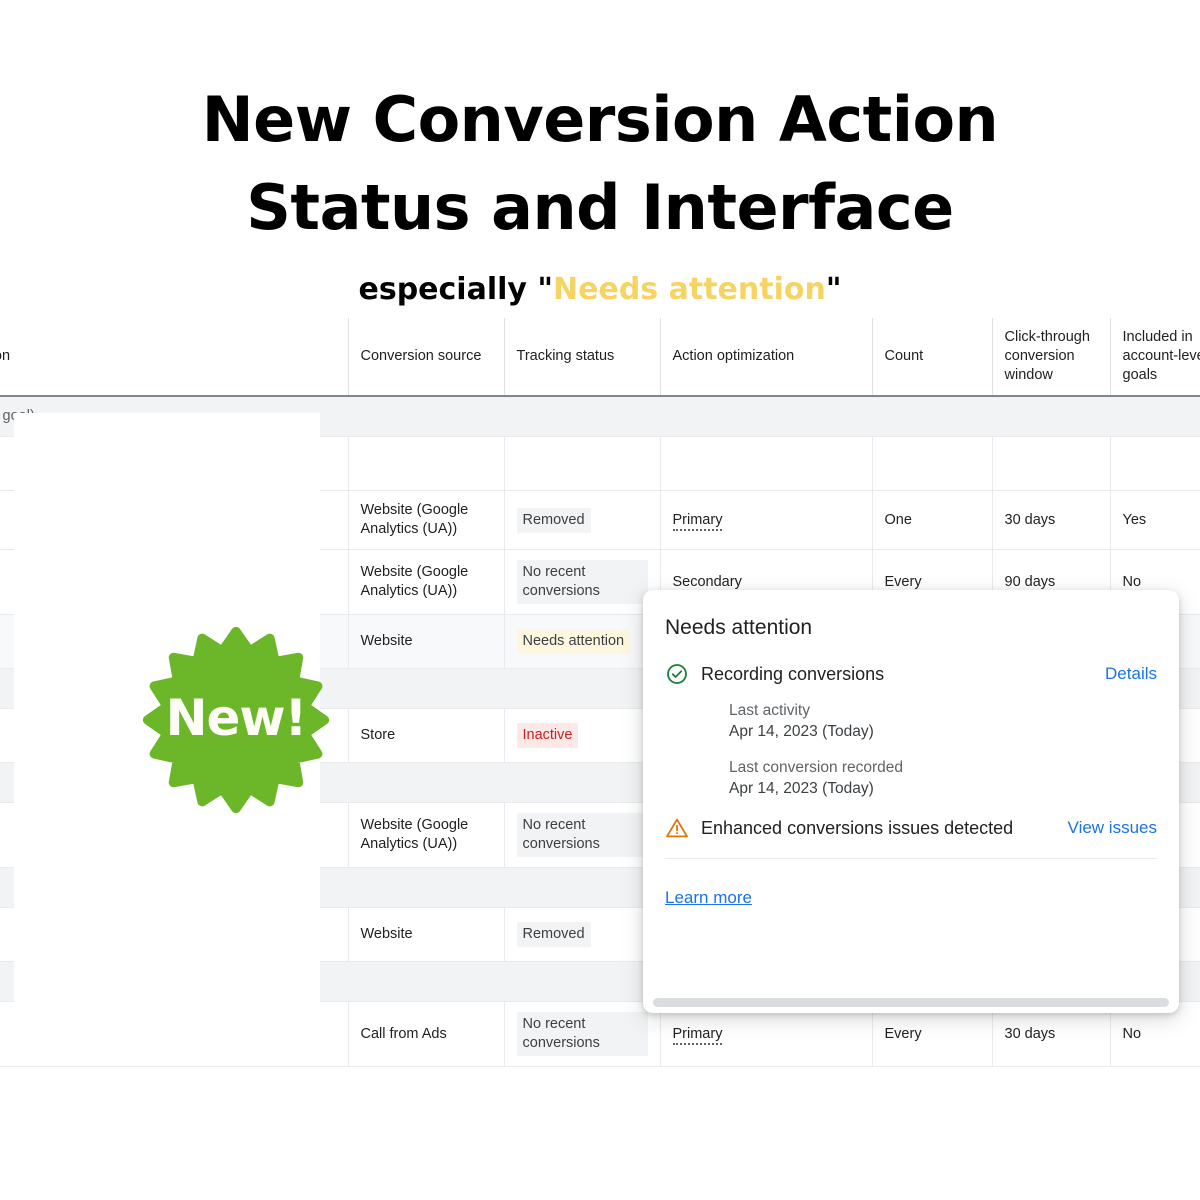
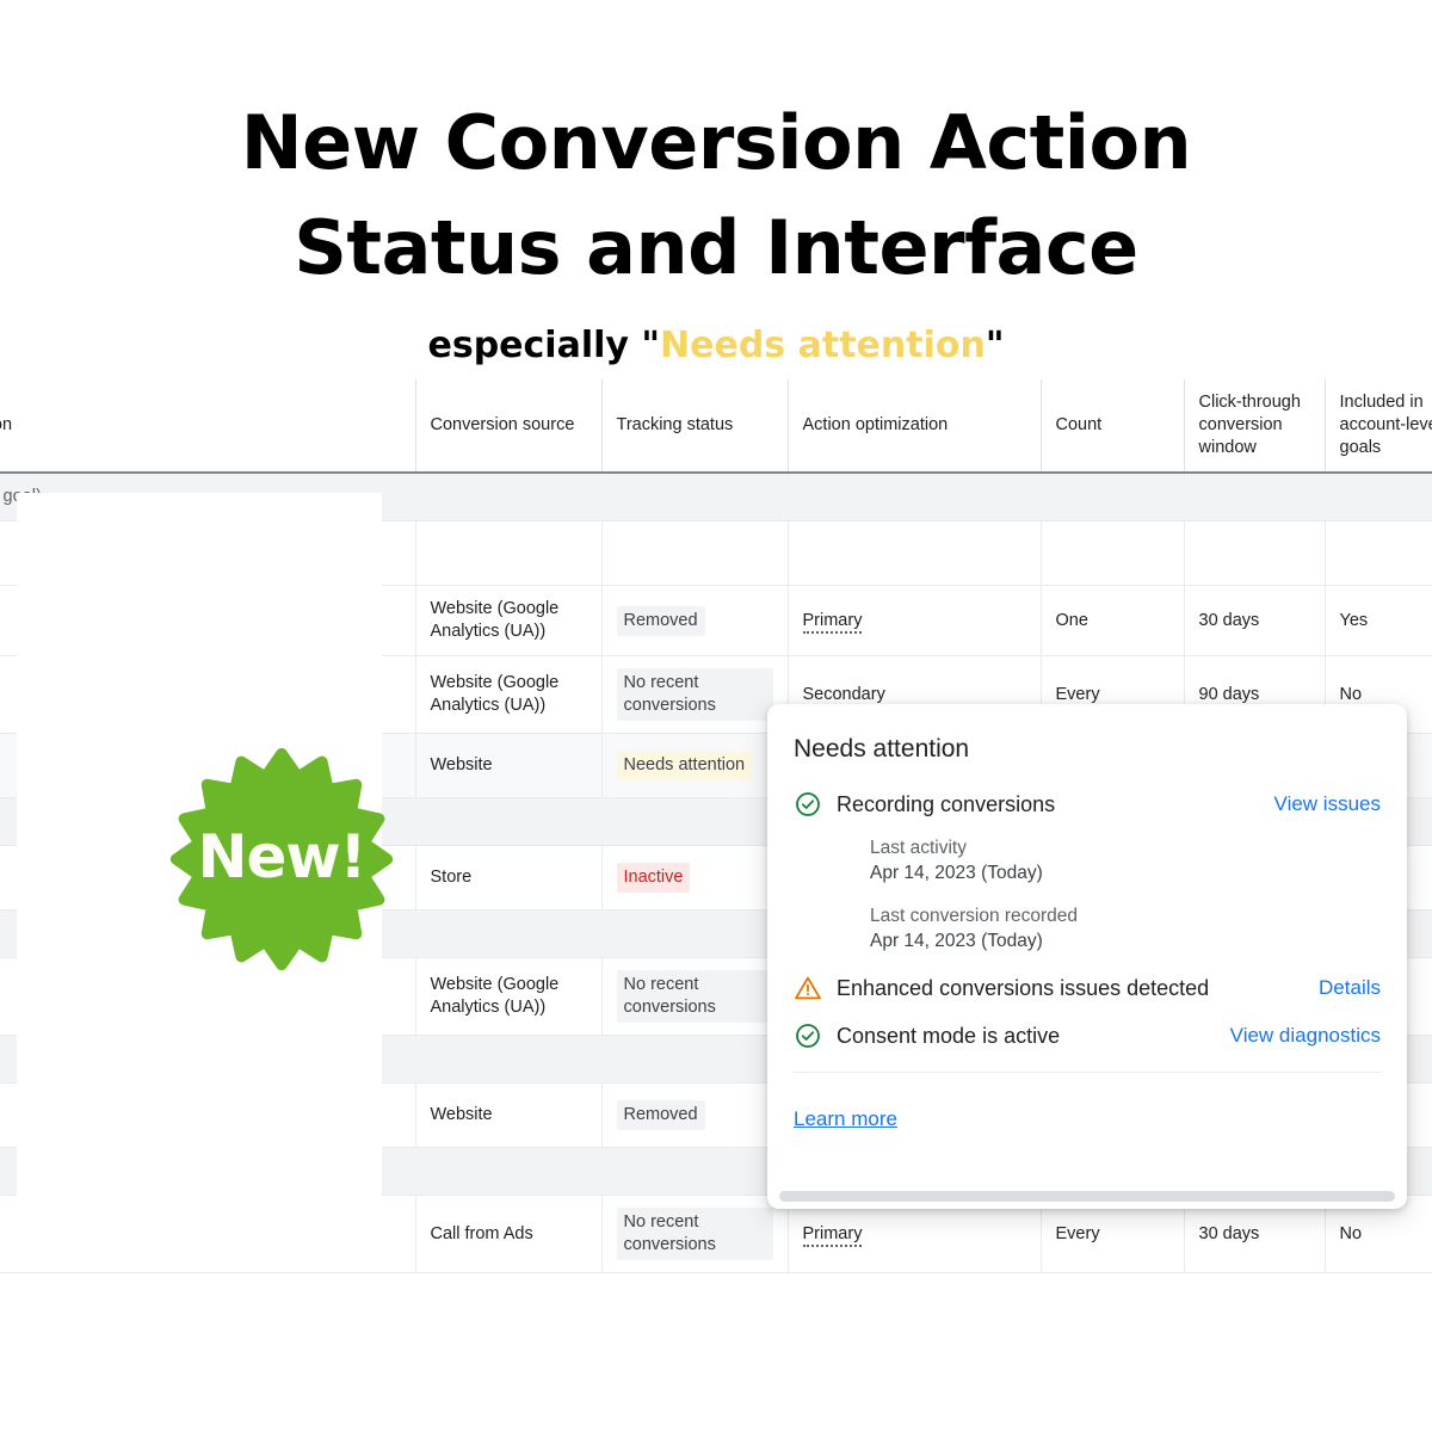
  New Conversion Action
  Status and Interface
  especially "Needs attention"
  n	Conversion source	Tracking status	Action optimization	Count	Click-through conversion window	Included in account-lev goals
  	Website (Google Analytics (UA))	Removed	Primary	One	30 days	Yes
  	Website (Google Analytics (UA))	No recent conversions	Secondary	Every	90 days	No
  	Store	Inactive
  	Website (Google Analytics (UA))	No recent conversions
  	Website	Removed
  	Call from Ads	No recent conversions	Primary	Every	30 days	No
  New!
  Needs attention
  Recording conversions
- Details
+ View issues
  Last activity
  Apr 14, 2023 (Today)
  Last conversion recorded
  Apr 14, 2023 (Today)
  Enhanced conversions issues detected
- View issues
+ Details
+ Consent mode is active
+ View diagnostics
  Learn more
